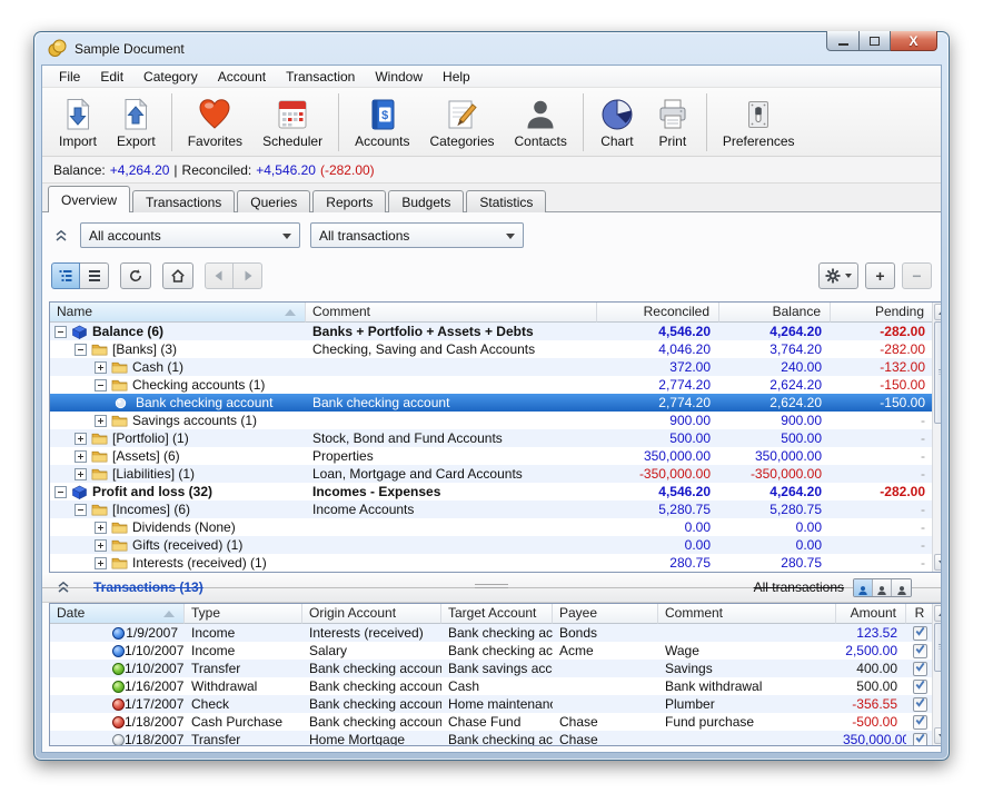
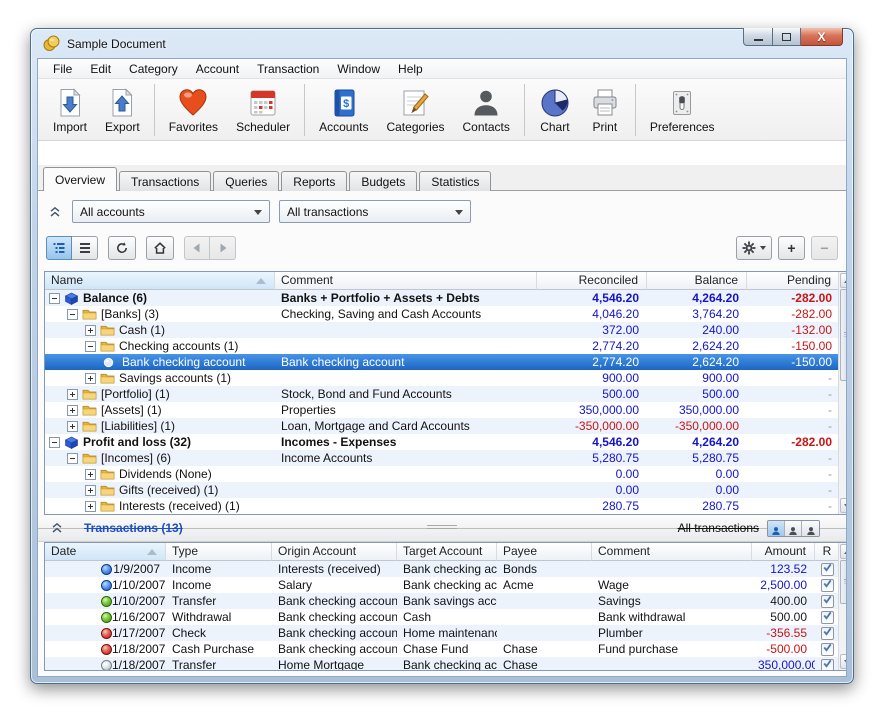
  Sample Document
  X
  File
  Edit
  Category
  Account
  Transaction
  Window
  Help
  Import
  Export
  Favorites
  Scheduler
  $
  Accounts
  Categories
  Contacts
  Chart
  Print
  Preferences
- Balance:
- +4,264.20
- |
- Reconciled:
- +4,546.20
- (-282.00)
  Overview
  Transactions
  Queries
  Reports
  Budgets
  Statistics
  All accounts
  All transactions
  +
  −
  Name
  Comment
  Reconciled
  Balance
  Pending
  Balance (6)
  Banks + Portfolio + Assets + Debts
  4,546.20
  4,264.20
  -282.00
  [Banks] (3)
  Checking, Saving and Cash Accounts
  4,046.20
  3,764.20
  -282.00
  Cash (1)
  372.00
  240.00
  -132.00
  Checking accounts (1)
  2,774.20
  2,624.20
  -150.00
  Bank checking account
  Bank checking account
  2,774.20
  2,624.20
  -150.00
  Savings accounts (1)
  900.00
  900.00
  -
  [Portfolio] (1)
  Stock, Bond and Fund Accounts
  500.00
  500.00
  -
- [Assets] (6)
+ [Assets] (1)
  Properties
  350,000.00
  350,000.00
  -
  [Liabilities] (1)
  Loan, Mortgage and Card Accounts
  -350,000.00
  -350,000.00
  -
  Profit and loss (32)
  Incomes - Expenses
  4,546.20
  4,264.20
  -282.00
  [Incomes] (6)
  Income Accounts
  5,280.75
  5,280.75
  -
  Dividends (None)
  0.00
  0.00
  -
  Gifts (received) (1)
  0.00
  0.00
  -
  Interests (received) (1)
  280.75
  280.75
  -
  Transactions (13)
  All transactions
  Date
  Type
  Origin Account
  Target Account
  Payee
  Comment
  Amount
  R
  1/9/2007
  Income
  Interests (received)
  Bank checking ac
  Bonds
  123.52
  1/10/2007
  Income
  Salary
  Bank checking ac
  Acme
  Wage
  2,500.00
  1/10/2007
  Transfer
  Bank checking accoun
  Bank savings acc
  Savings
  400.00
  1/16/2007
  Withdrawal
  Bank checking accoun
  Cash
  Bank withdrawal
  500.00
  1/17/2007
  Check
  Bank checking accoun
  Home maintenan
  Plumber
  -356.55
  1/18/2007
  Cash Purchase
  Bank checking accoun
  Chase Fund
  Chase
  Fund purchase
  -500.00
  1/18/2007
  Transfer
  Home Mortgage
  Bank checking ac
  Chase
  350,000.00
